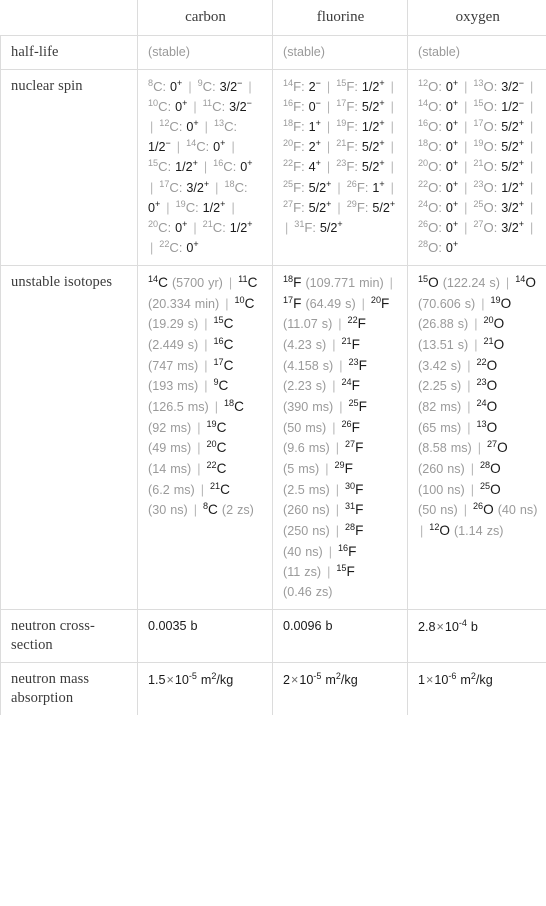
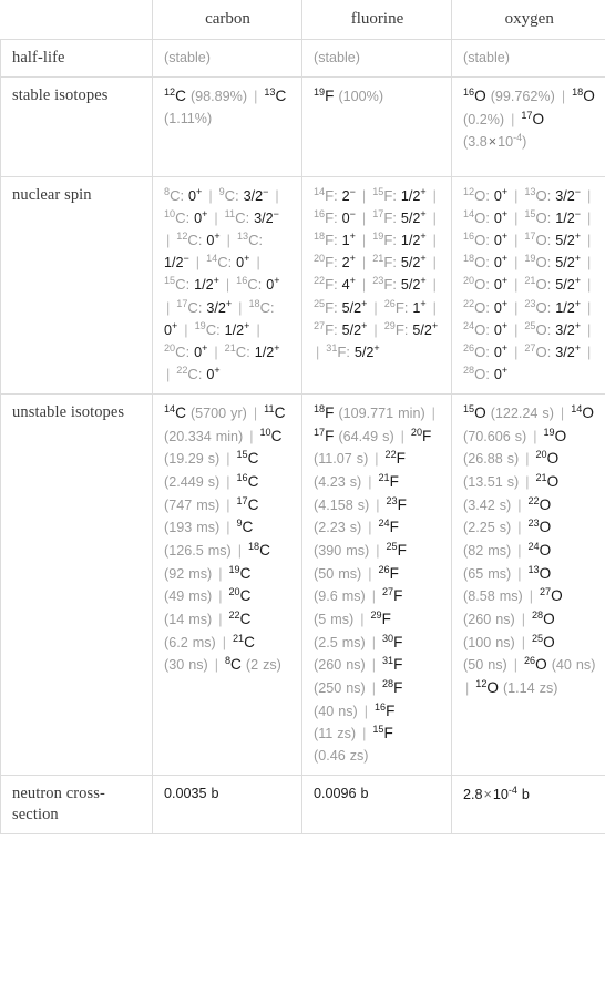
  	carbon	fluorine	oxygen
  half-life	(stable)	(stable)	(stable)
+ stable isotopes	12C (98.89%) | 13C (1.11%)	19F (100%)	16O (99.762%) | 18O (0.2%) | 17O (3.8×10-4)
  nuclear spin	8C: 0+ | 9C: 3/2− | 10C: 0+ | 11C: 3/2− | 12C: 0+ | 13C: 1/2− | 14C: 0+ | 15C: 1/2+ | 16C: 0+ | 17C: 3/2+ | 18C: 0+ | 19C: 1/2+ | 20C: 0+ | 21C: 1/2+ | 22C: 0+	14F: 2− | 15F: 1/2+ | 16F: 0− | 17F: 5/2+ | 18F: 1+ | 19F: 1/2+ | 20F: 2+ | 21F: 5/2+ | 22F: 4+ | 23F: 5/2+ | 25F: 5/2+ | 26F: 1+ | 27F: 5/2+ | 29F: 5/2+ | 31F: 5/2+	12O: 0+ | 13O: 3/2− | 14O: 0+ | 15O: 1/2− | 16O: 0+ | 17O: 5/2+ | 18O: 0+ | 19O: 5/2+ | 20O: 0+ | 21O: 5/2+ | 22O: 0+ | 23O: 1/2+ | 24O: 0+ | 25O: 3/2+ | 26O: 0+ | 27O: 3/2+ | 28O: 0+
  unstable isotopes	14C (5700 yr) | 11C (20.334 min) | 10C (19.29 s) | 15C (2.449 s) | 16C (747 ms) | 17C (193 ms) | 9C (126.5 ms) | 18C (92 ms) | 19C (49 ms) | 20C (14 ms) | 22C (6.2 ms) | 21C (30 ns) | 8C (2 zs)	18F (109.771 min) | 17F (64.49 s) | 20F (11.07 s) | 22F (4.23 s) | 21F (4.158 s) | 23F (2.23 s) | 24F (390 ms) | 25F (50 ms) | 26F (9.6 ms) | 27F (5 ms) | 29F (2.5 ms) | 30F (260 ns) | 31F (250 ns) | 28F (40 ns) | 16F (11 zs) | 15F (0.46 zs)	15O (122.24 s) | 14O (70.606 s) | 19O (26.88 s) | 20O (13.51 s) | 21O (3.42 s) | 22O (2.25 s) | 23O (82 ms) | 24O (65 ms) | 13O (8.58 ms) | 27O (260 ns) | 28O (100 ns) | 25O (50 ns) | 26O (40 ns) | 12O (1.14 zs)
  neutron cross-section	0.0035 b	0.0096 b	2.8×10-4 b
- neutron mass absorption	1.5×10-5 m2/kg	2×10-5 m2/kg	1×10-6 m2/kg
